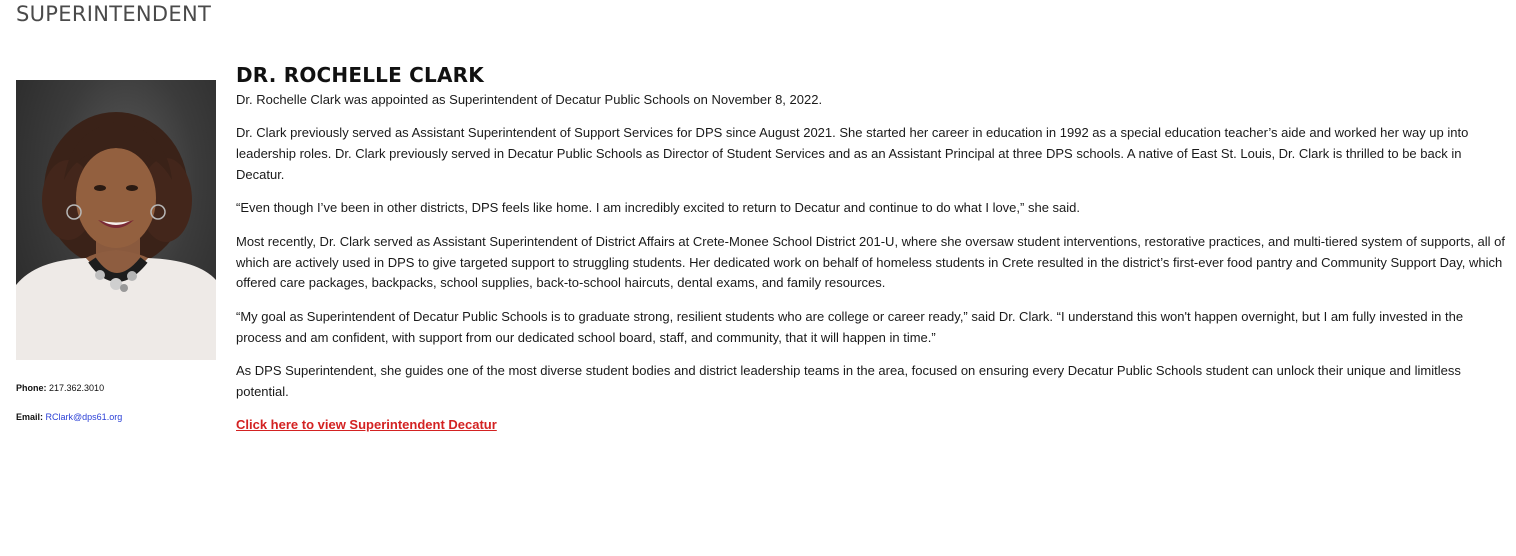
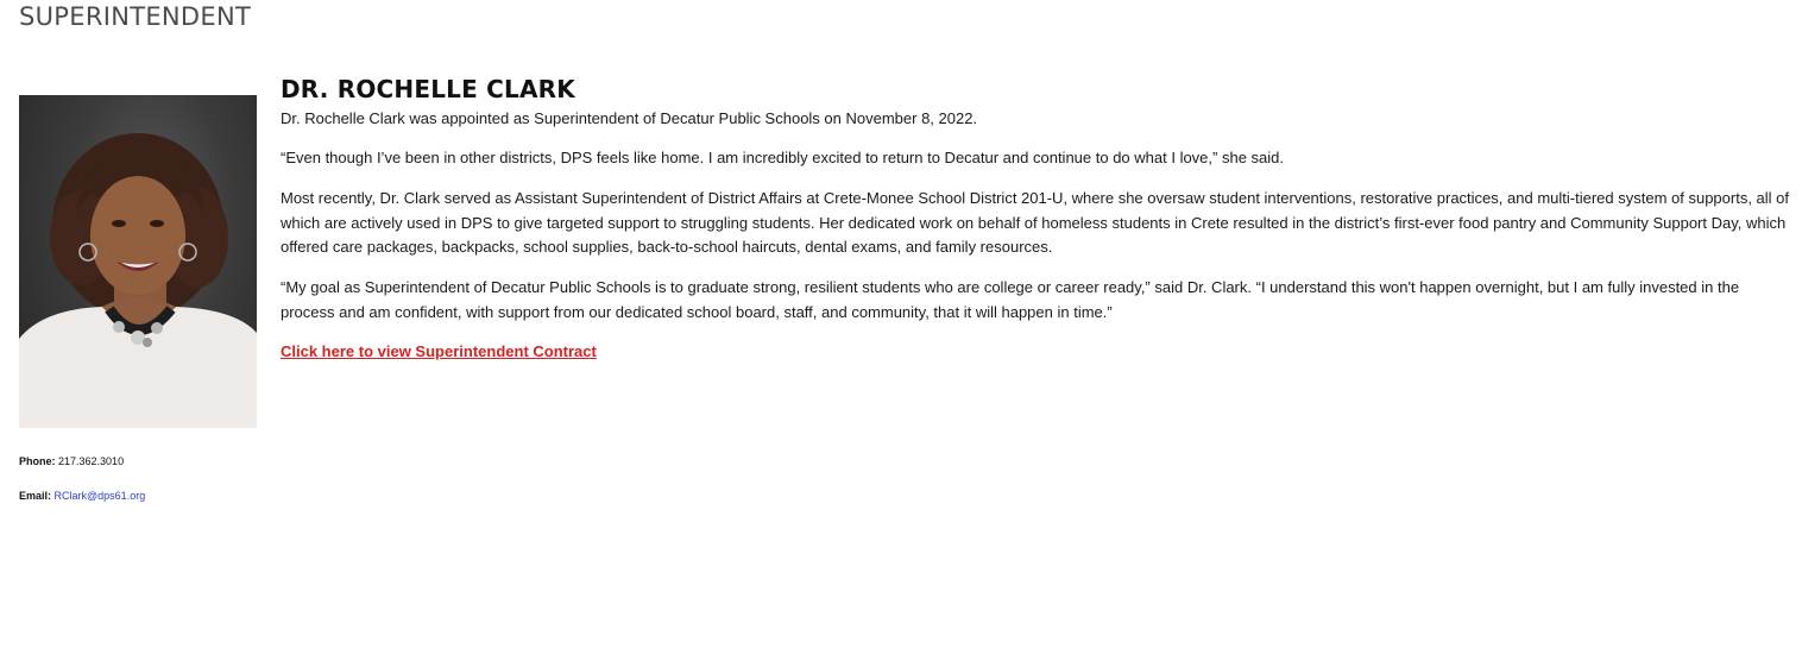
  SUPERINTENDENT
  Phone: 217.362.3010
  Email: RClark@dps61.org
  DR. ROCHELLE CLARK
  Dr. Rochelle Clark was appointed as Superintendent of Decatur Public Schools on November 8, 2022.
- Dr. Clark previously served as Assistant Superintendent of Support Services for DPS since August 2021. She started her career in education in 1992 as a special education teacher’s aide and worked her way up into leadership roles. Dr. Clark previously served in Decatur Public Schools as Director of Student Services and as an Assistant Principal at three DPS schools. A native of East St. Louis, Dr. Clark is thrilled to be back in Decatur.
  “Even though I’ve been in other districts, DPS feels like home. I am incredibly excited to return to Decatur and continue to do what I love,” she said.
  Most recently, Dr. Clark served as Assistant Superintendent of District Affairs at Crete-Monee School District 201-U, where she oversaw student interventions, restorative practices, and multi-tiered system of supports, all of which are actively used in DPS to give targeted support to struggling students. Her dedicated work on behalf of homeless students in Crete resulted in the district’s first-ever food pantry and Community Support Day, which offered care packages, backpacks, school supplies, back-to-school haircuts, dental exams, and family resources.
  “My goal as Superintendent of Decatur Public Schools is to graduate strong, resilient students who are college or career ready,” said Dr. Clark. “I understand this won't happen overnight, but I am fully invested in the process and am confident, with support from our dedicated school board, staff, and community, that it will happen in time.”
- As DPS Superintendent, she guides one of the most diverse student bodies and district leadership teams in the area, focused on ensuring every Decatur Public Schools student can unlock their unique and limitless potential.
- Click here to view Superintendent Decatur
+ Click here to view Superintendent Contract
